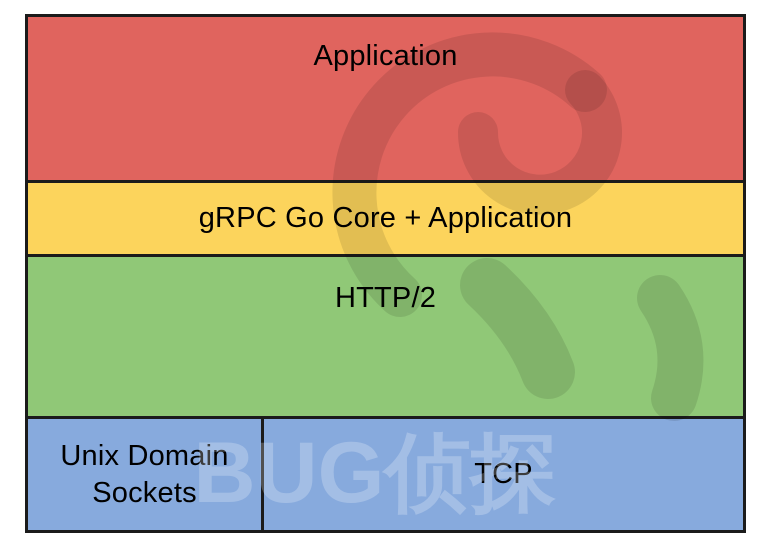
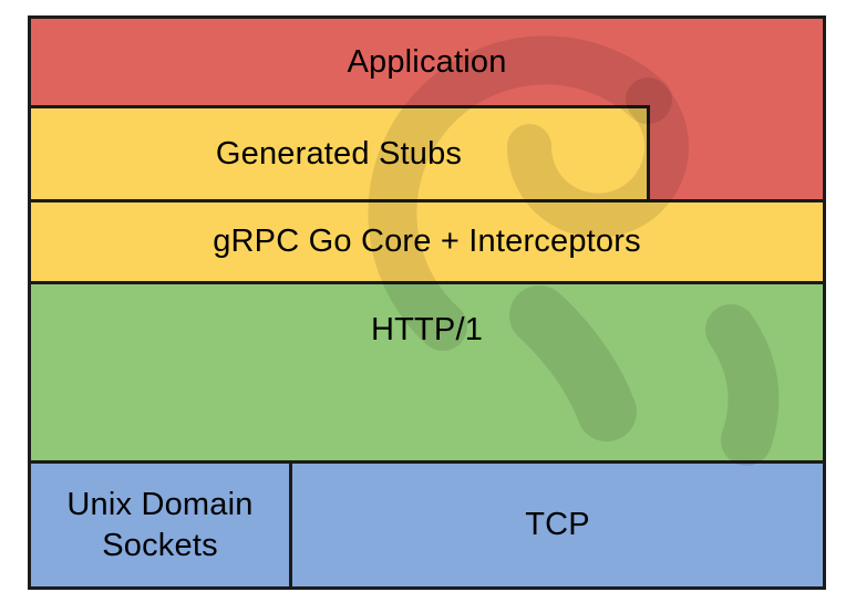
  Application
+ Generated Stubs
- gRPC Go Core + Application
+ gRPC Go Core + Interceptors
- HTTP/2
+ HTTP/1
  Unix Domain Sockets
  TCP
- BUG侦探
